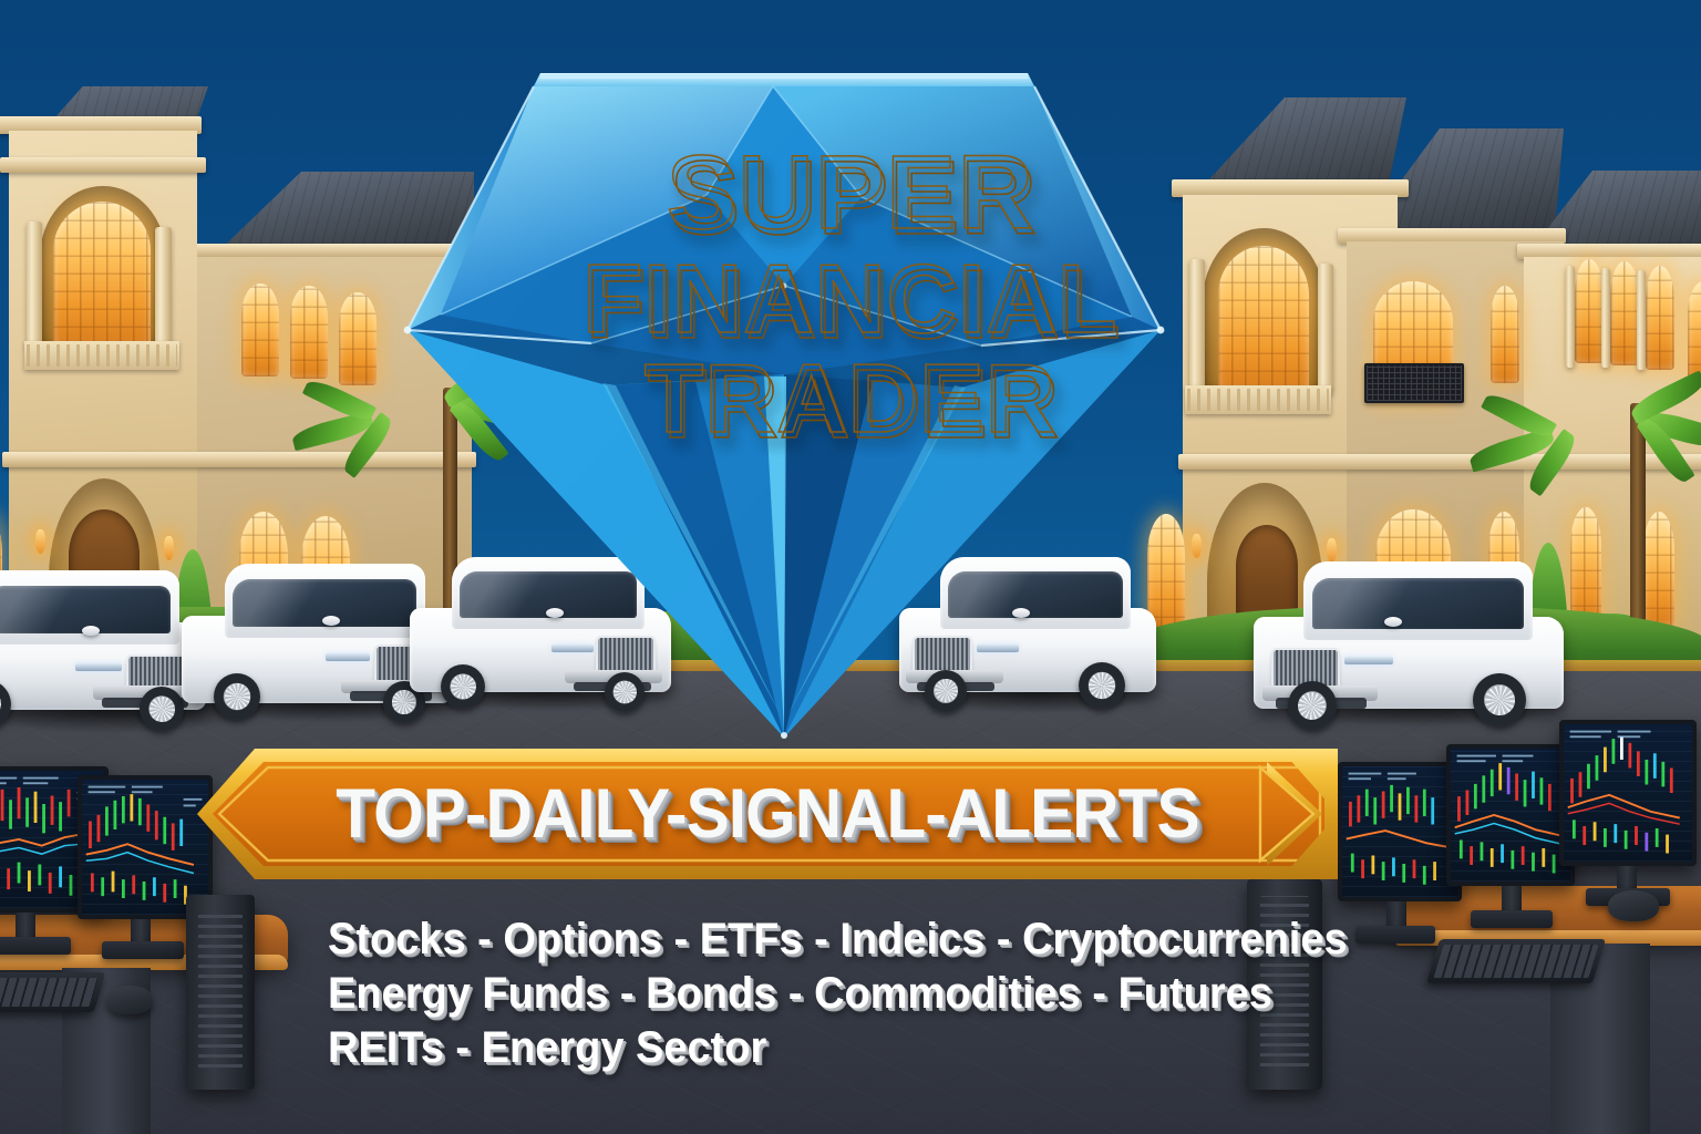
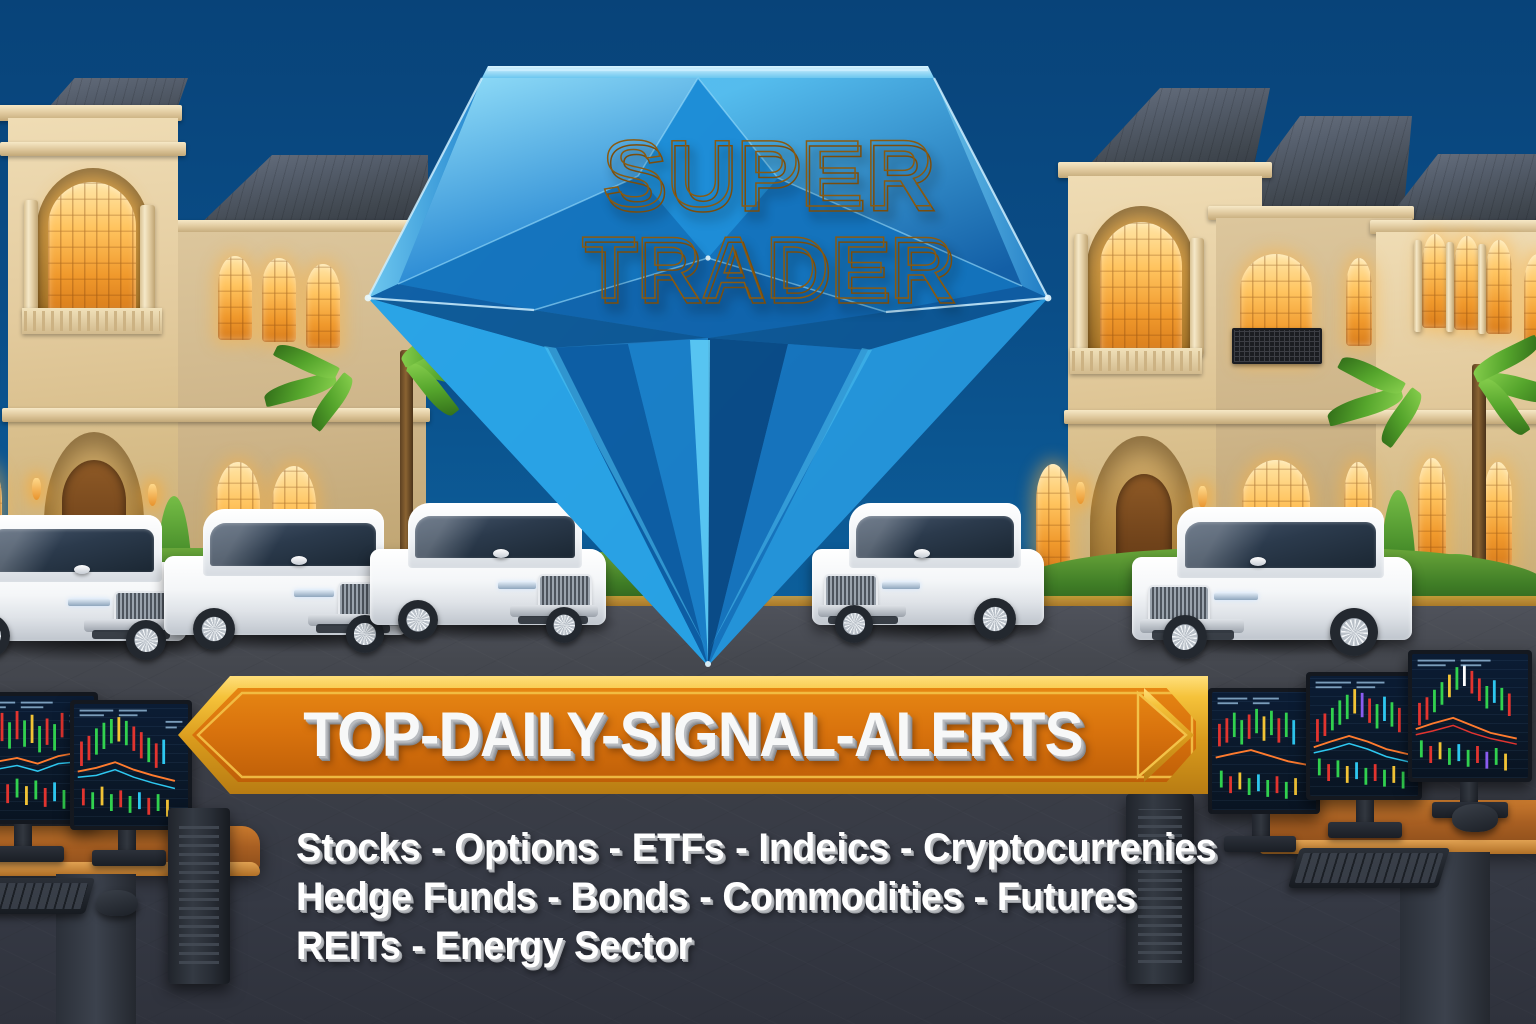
  SUPER
- FINANCIAL
  TRADER
  TOP-DAILY-SIGNAL-ALERTS
  Stocks - Options - ETFs - Indeics - Cryptocurrenies
- Energy Funds - Bonds - Commodities - Futures
+ Hedge Funds - Bonds - Commodities - Futures
  REITs - Energy Sector
